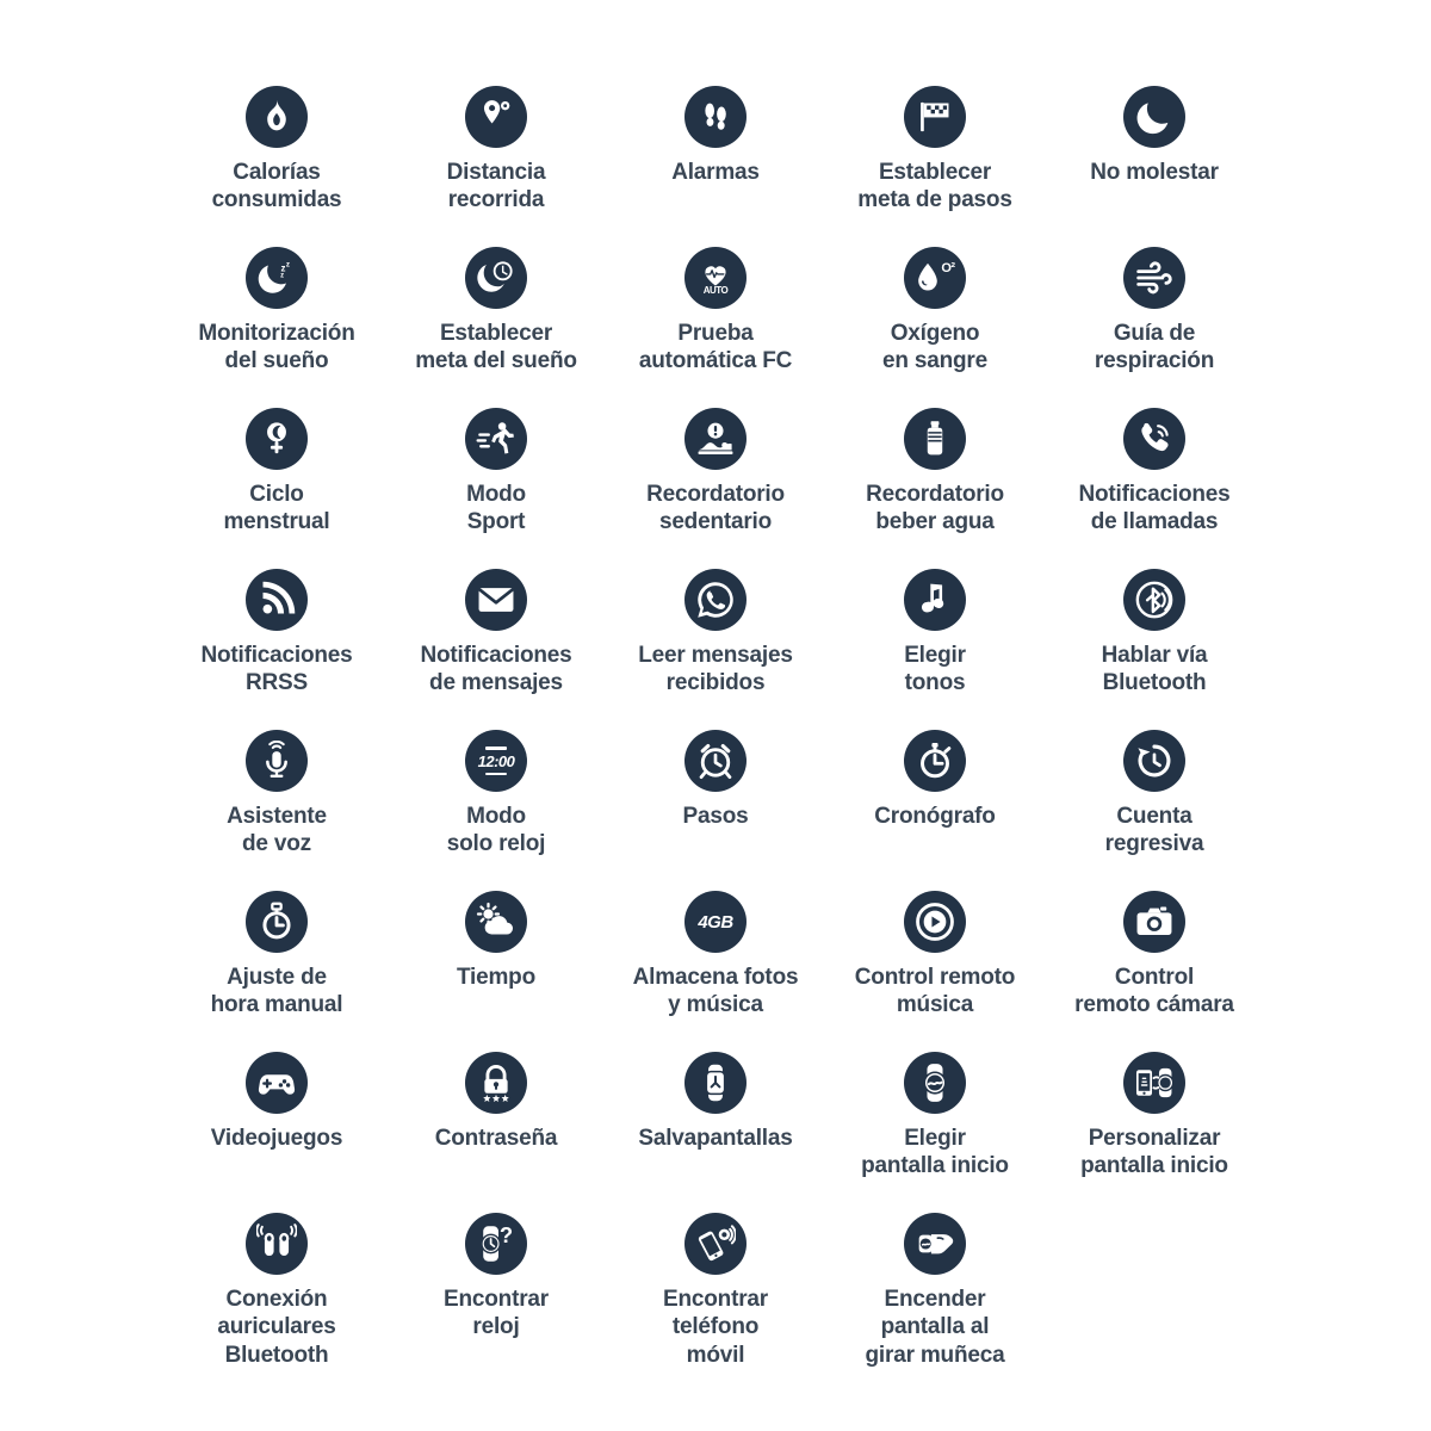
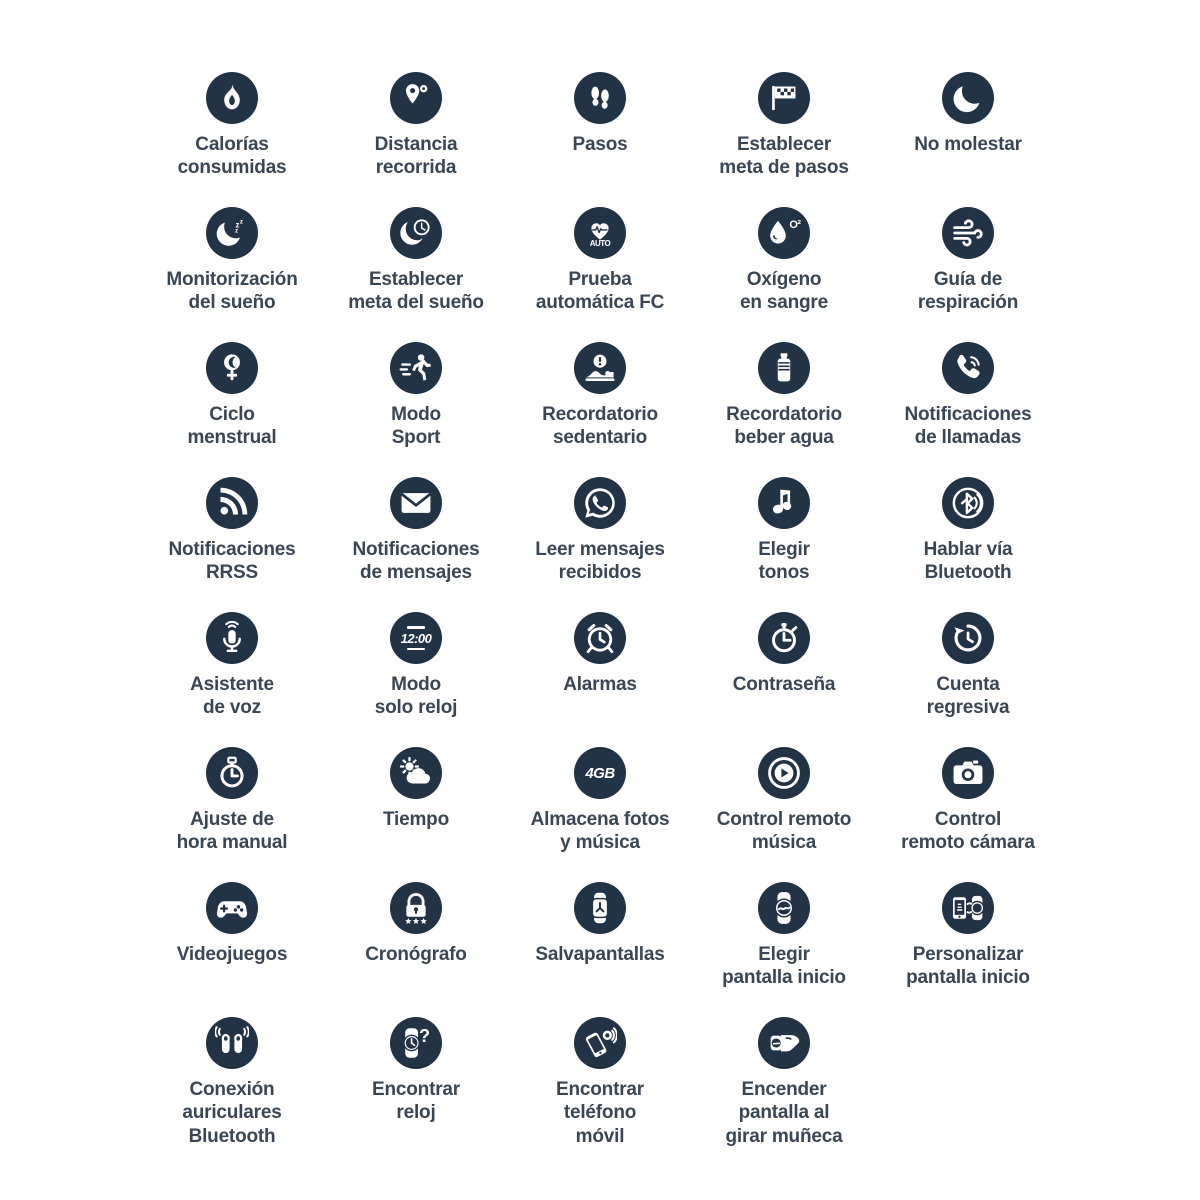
  Calorías
  consumidas
  Distancia
  recorrida
- Alarmas
+ Pasos
  Establecer
  meta de pasos
  No molestar
  z
  Monitorización
  del sueño
  Establecer
  meta del sueño
  AUTO
  Prueba
  automática FC
  O²
  Oxígeno
  en sangre
  Guía de
  respiración
  Ciclo
  menstrual
  Modo
  Sport
  Recordatorio
  sedentario
  Recordatorio
  beber agua
  Notificaciones
  de llamadas
  Notificaciones
  RRSS
  Notificaciones
  de mensajes
  Leer mensajes
  recibidos
  Elegir
  tonos
  Hablar vía
  Bluetooth
  Asistente
  de voz
  12:00
  Modo
  solo reloj
- Pasos
+ Alarmas
- Cronógrafo
+ Contraseña
  Cuenta
  regresiva
  Ajuste de
  hora manual
  Tiempo
  4GB
  Almacena fotos
  y música
  Control remoto
  música
  Control
  remoto cámara
  Videojuegos
- Contraseña
+ Cronógrafo
  Salvapantallas
  Elegir
  pantalla inicio
  Personalizar
  pantalla inicio
  Conexión
  auriculares
  Bluetooth
  ?
  Encontrar
  reloj
  Encontrar
  teléfono
  móvil
  Encender
  pantalla al
  girar muñeca
